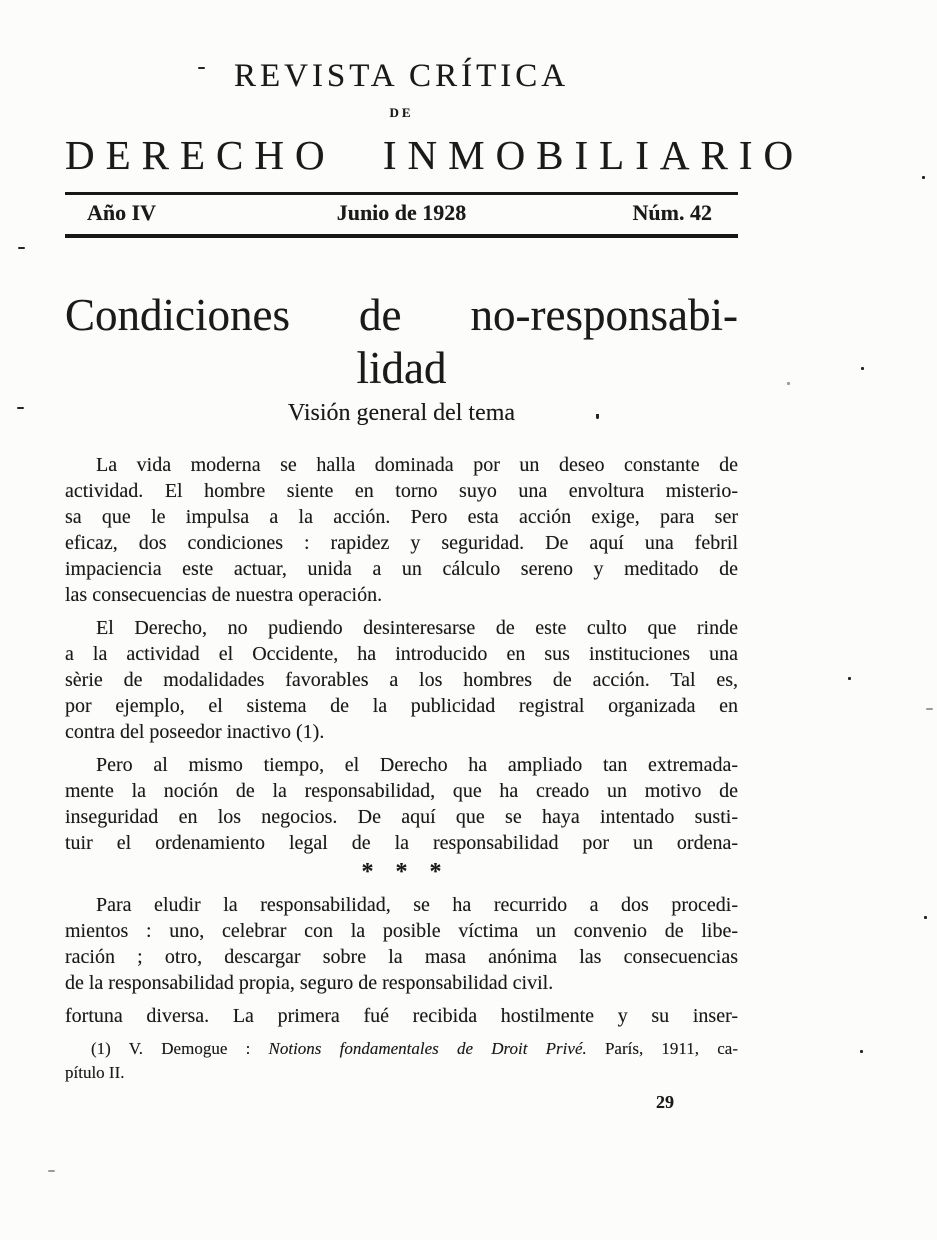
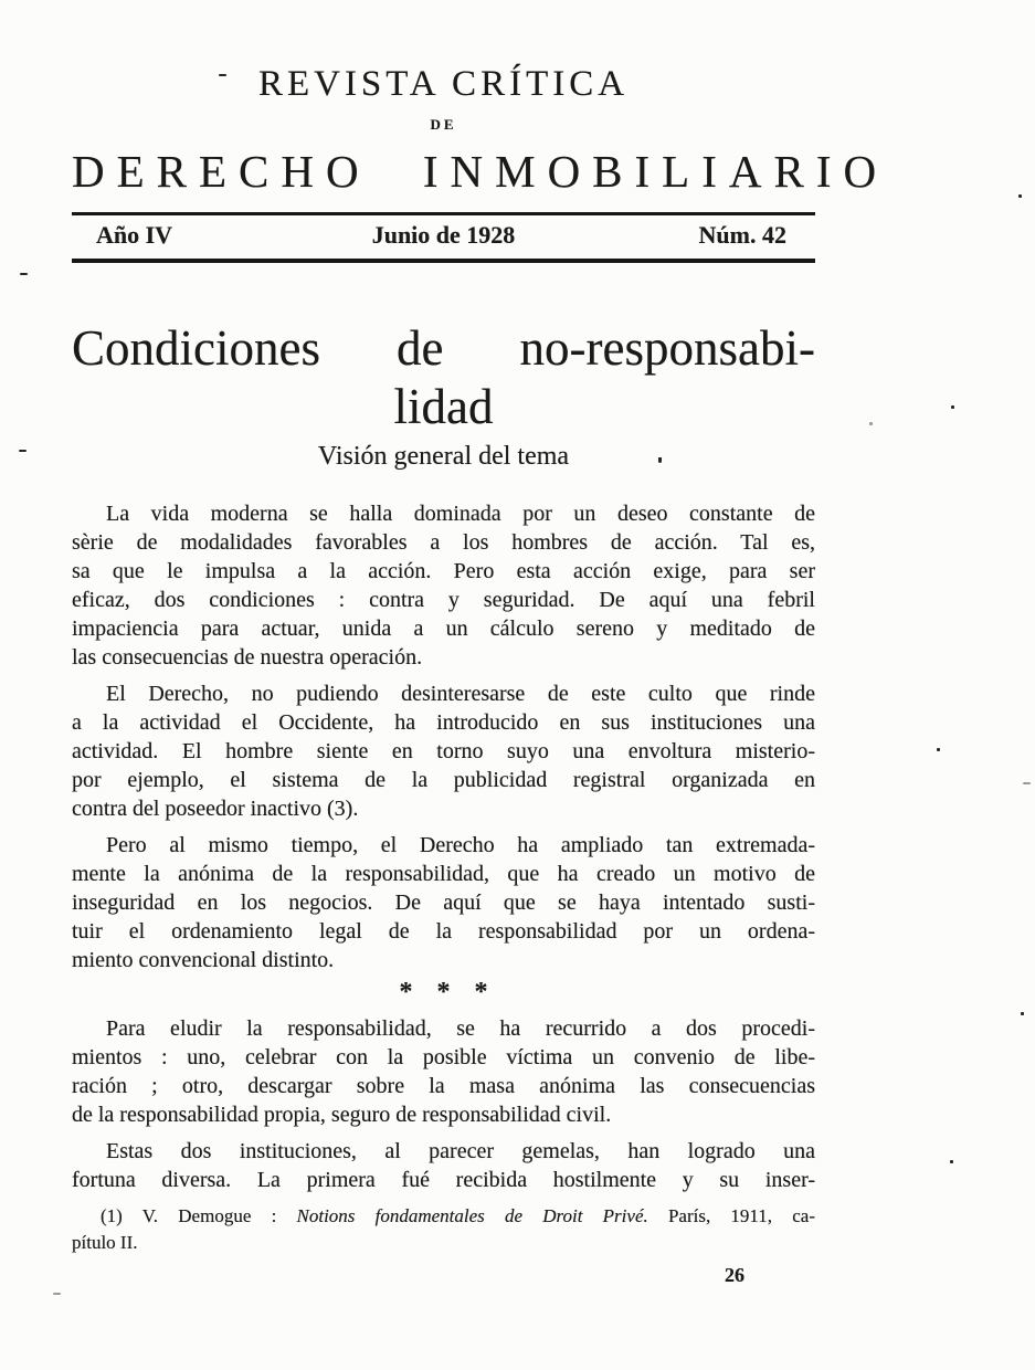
  REVISTA CRÍTICA
  DE
  DERECHO INMOBILIARIO
  Año IV
  Junio de 1928
  Núm. 42
  Condiciones de no-responsabi-
  lidad
  Visión general del tema
  La vida moderna se halla dominada por un deseo constante de
- actividad. El hombre siente en torno suyo una envoltura misterio-
+ sèrie de modalidades favorables a los hombres de acción. Tal es,
  sa que le impulsa a la acción. Pero esta acción exige, para ser
- eficaz, dos condiciones : rapidez y seguridad. De aquí una febril
+ eficaz, dos condiciones : contra y seguridad. De aquí una febril
- impaciencia este actuar, unida a un cálculo sereno y meditado de
+ impaciencia para actuar, unida a un cálculo sereno y meditado de
  las consecuencias de nuestra operación.
  El Derecho, no pudiendo desinteresarse de este culto que rinde
  a la actividad el Occidente, ha introducido en sus instituciones una
- sèrie de modalidades favorables a los hombres de acción. Tal es,
+ actividad. El hombre siente en torno suyo una envoltura misterio-
  por ejemplo, el sistema de la publicidad registral organizada en
- contra del poseedor inactivo (1).
+ contra del poseedor inactivo (3).
  Pero al mismo tiempo, el Derecho ha ampliado tan extremada-
- mente la noción de la responsabilidad, que ha creado un motivo de
+ mente la anónima de la responsabilidad, que ha creado un motivo de
  inseguridad en los negocios. De aquí que se haya intentado susti-
  tuir el ordenamiento legal de la responsabilidad por un ordena-
+ miento convencional distinto.
  * * *
  Para eludir la responsabilidad, se ha recurrido a dos procedi-
  mientos : uno, celebrar con la posible víctima un convenio de libe-
  ración ; otro, descargar sobre la masa anónima las consecuencias
  de la responsabilidad propia, seguro de responsabilidad civil.
+ Estas dos instituciones, al parecer gemelas, han logrado una
  fortuna diversa. La primera fué recibida hostilmente y su inser-
  (1) V. Demogue : Notions fondamentales de Droit Privé. París, 1911, ca-
  pítulo II.
- 29
+ 26
